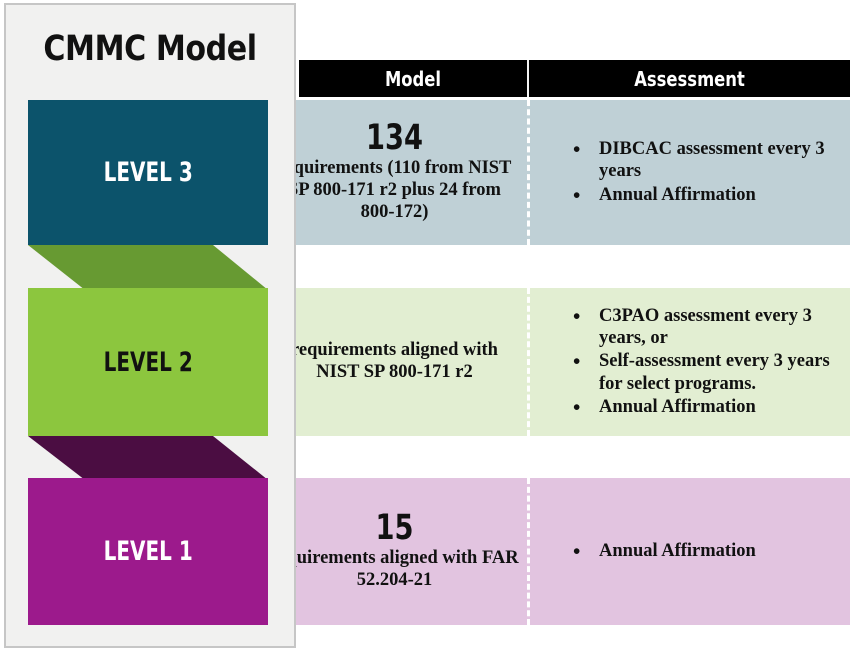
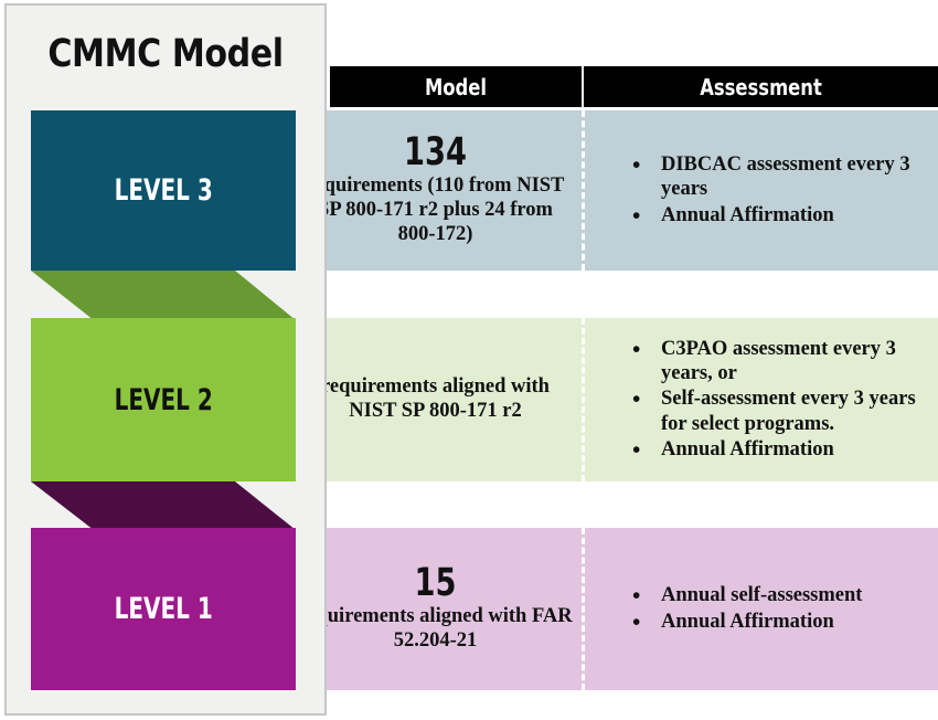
  134
  quirements (110 from NIST P 800-171 r2 plus 24 from 800-172)
  DIBCAC assessment every 3 years
  Annual Affirmation
  equirements aligned with NIST SP 800-171 r2
  C3PAO assessment every 3 years, or
  Self-assessment every 3 years for select programs.
  Annual Affirmation
  15
  uirements aligned with FAR 52.204-21
+ Annual self-assessment
  Annual Affirmation
  CMMC Model
  Model
  Assessment
  LEVEL 3
  LEVEL 2
  LEVEL 1
